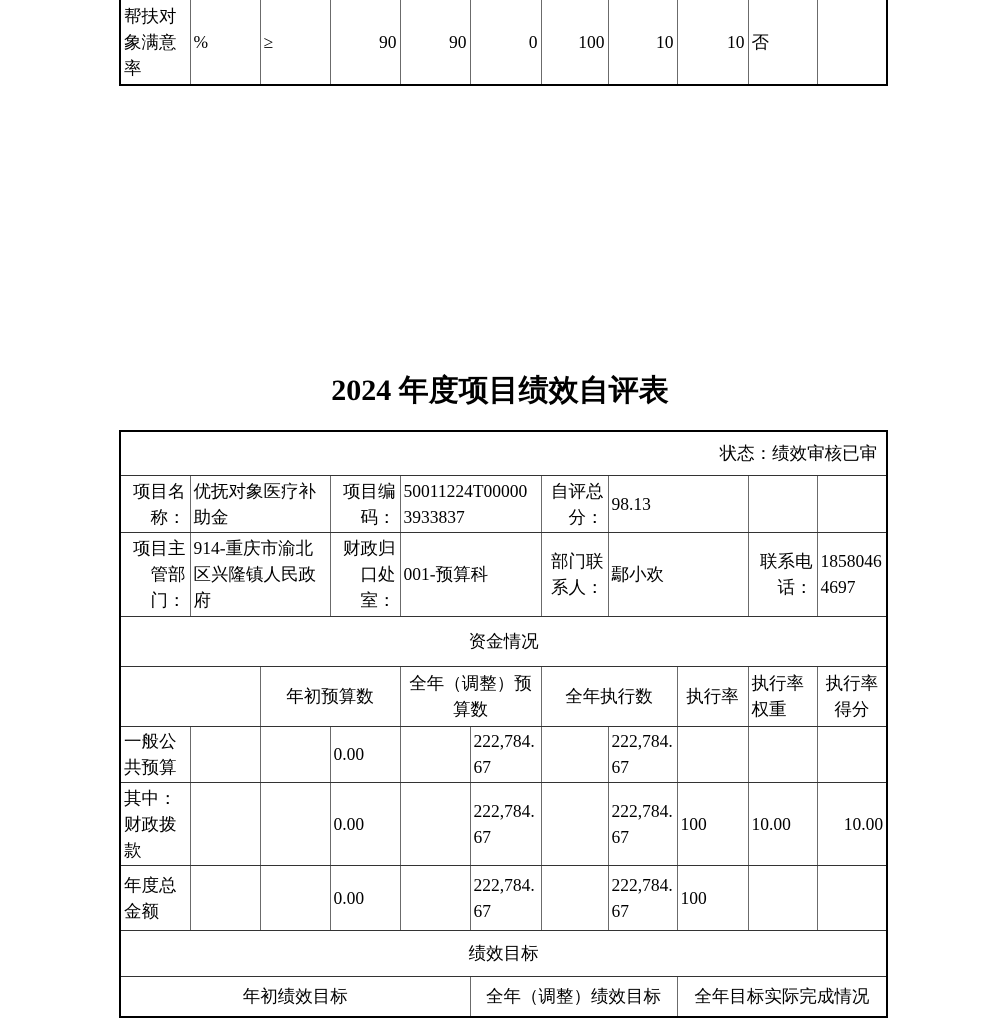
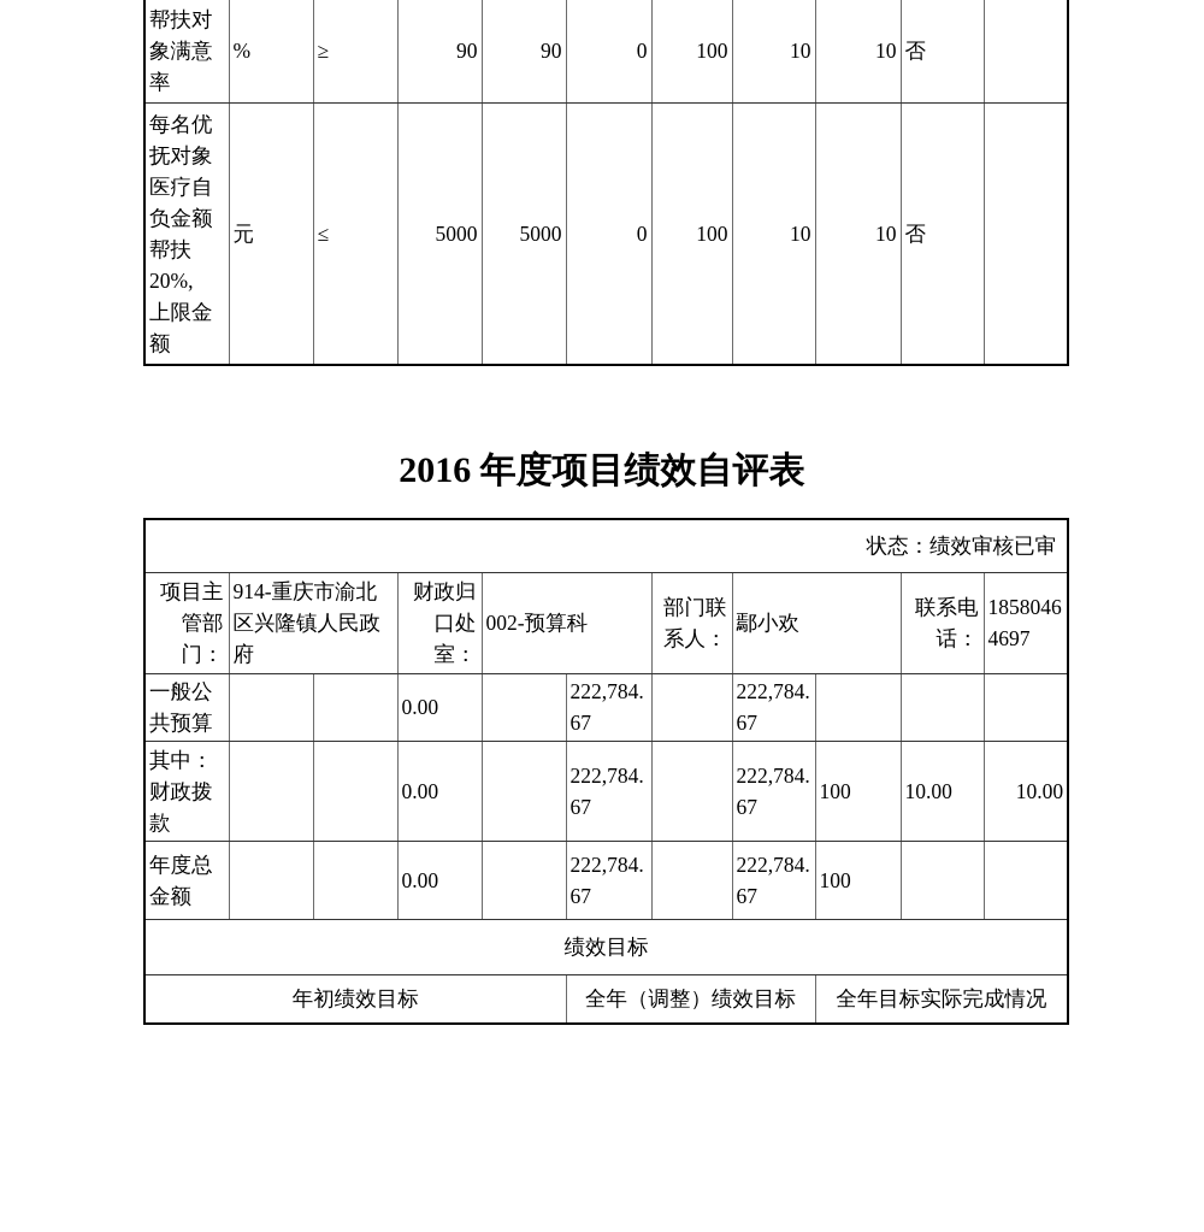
  帮扶对 象满意 率	%	≥	90	90	0	100	10	10	否
+ 每名优 抚对象 医疗自 负金额 帮扶 20%, 上限金 额	元	≤	5000	5000	0	100	10	10	否
- 2024 年度项目绩效自评表
+ 2016 年度项目绩效自评表
  状态：绩效审核已审
- 项目名 称：	优抚对象医疗补 助金	项目编 码：	50011224T00000 3933837	自评总 分：	98.13
- 项目主 管部 门：	914-重庆市渝北 区兴隆镇人民政 府	财政归 口处 室：	001-预算科	部门联 系人：	鄢小欢	联系电 话：	1858046 4697
+ 项目主 管部 门：	914-重庆市渝北 区兴隆镇人民政 府	财政归 口处 室：	002-预算科	部门联 系人：	鄢小欢	联系电 话：	1858046 4697
- 资金情况
- 	年初预算数	全年（调整）预 算数	全年执行数	执行率	执行率 权重	执行率 得分
  一般公 共预算			0.00		222,784. 67		222,784. 67
  其中： 财政拨 款			0.00		222,784. 67		222,784. 67	100	10.00	10.00
  年度总 金额			0.00		222,784. 67		222,784. 67	100
  绩效目标
  年初绩效目标	全年（调整）绩效目标	全年目标实际完成情况
